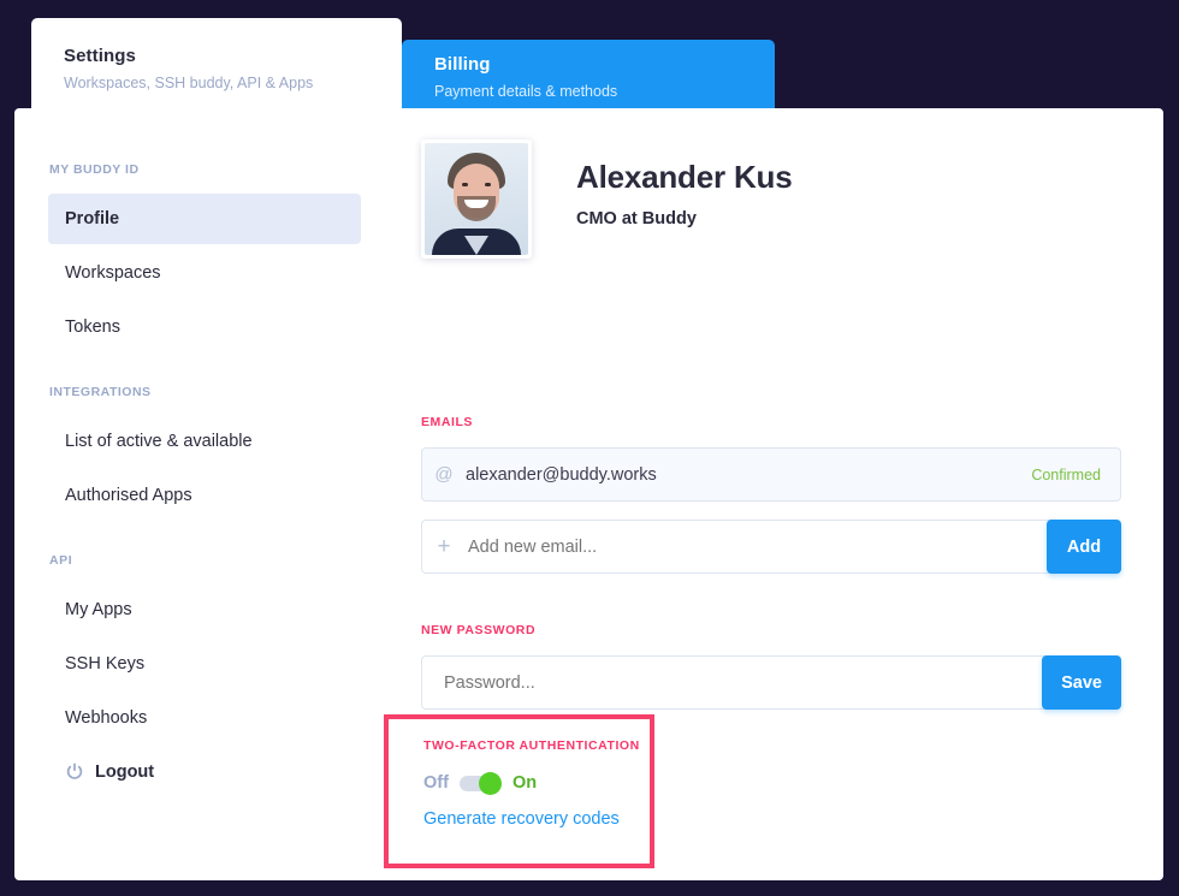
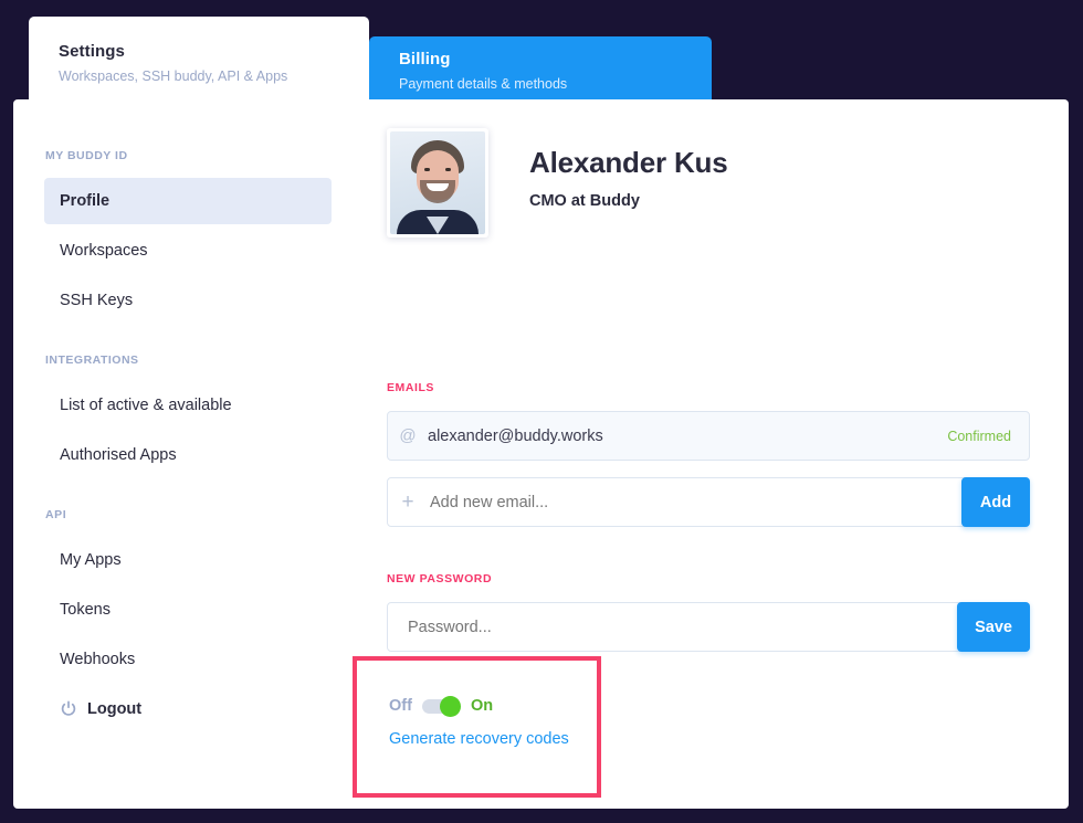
  Settings
  Workspaces, SSH buddy, API & Apps
  Billing
  Payment details & methods
  MY BUDDY ID
  Profile
  Workspaces
- Tokens
+ SSH Keys
  INTEGRATIONS
  List of active & available
  Authorised Apps
  API
  My Apps
- SSH Keys
+ Tokens
  Webhooks
  Logout
  Alexander Kus
  CMO at Buddy
  EMAILS
  @
  alexander@buddy.works
  Confirmed
  +
  Add new email...
  Add
  NEW PASSWORD
  Password...
  Save
- TWO-FACTOR AUTHENTICATION
  Off
  On
  Generate recovery codes
